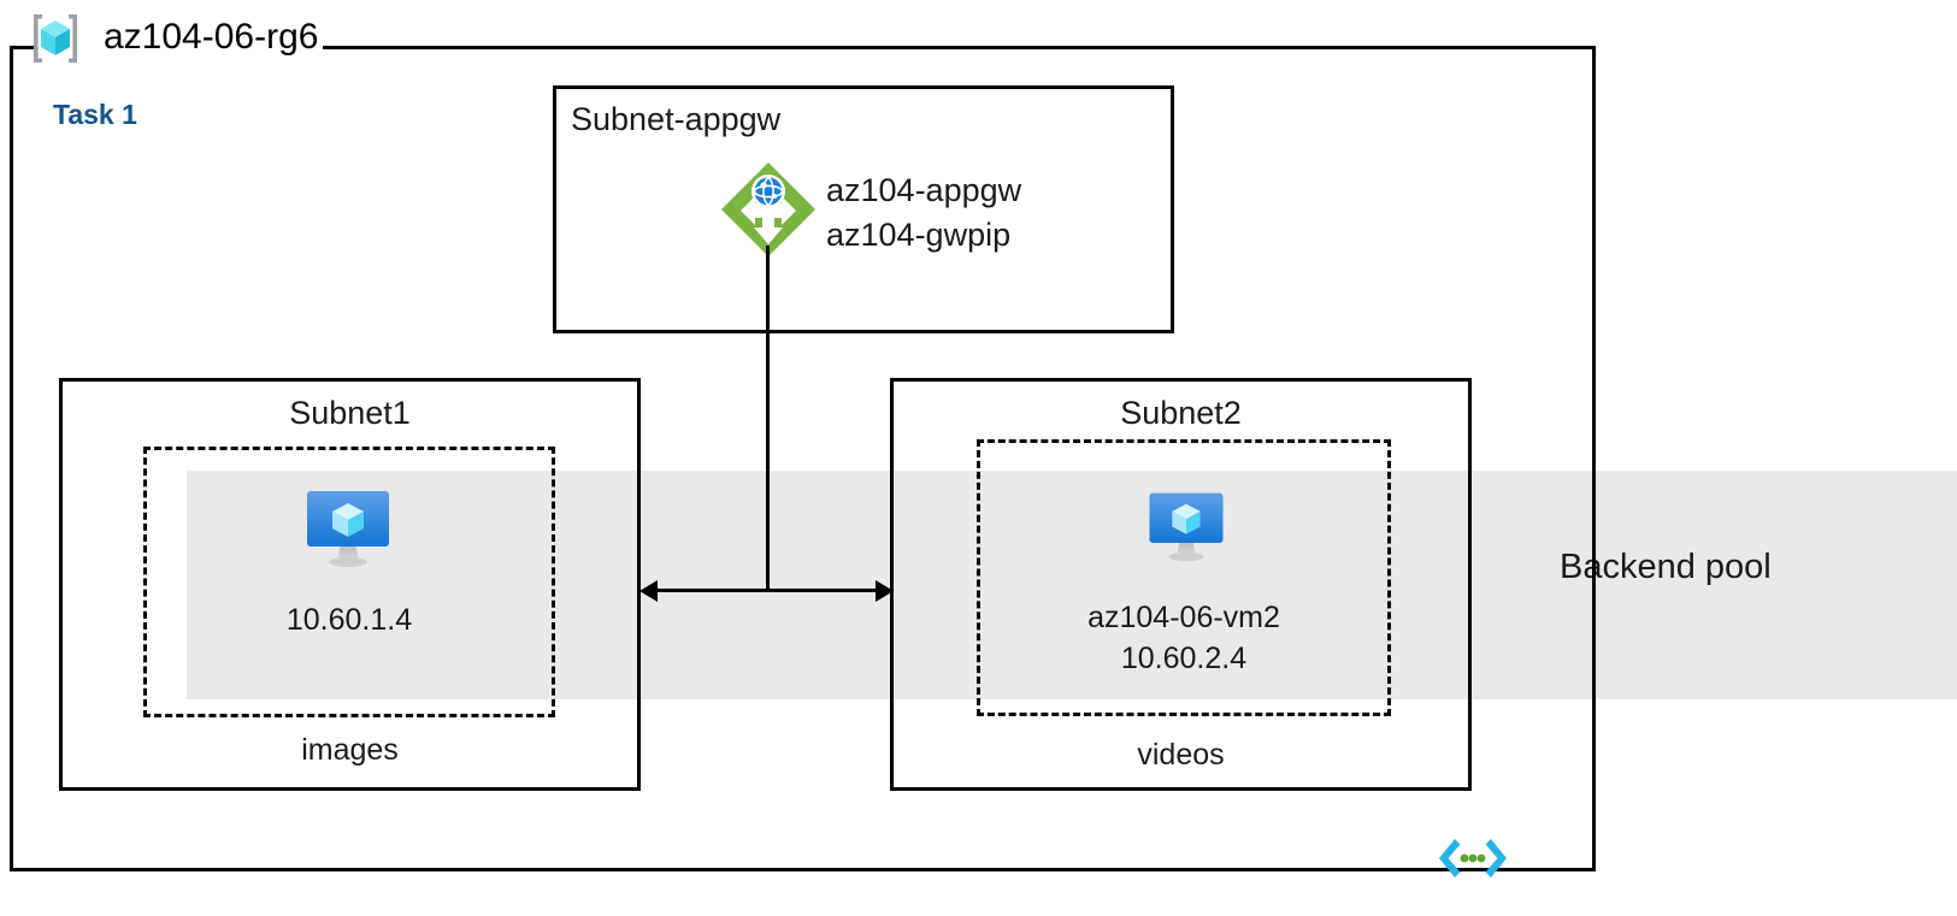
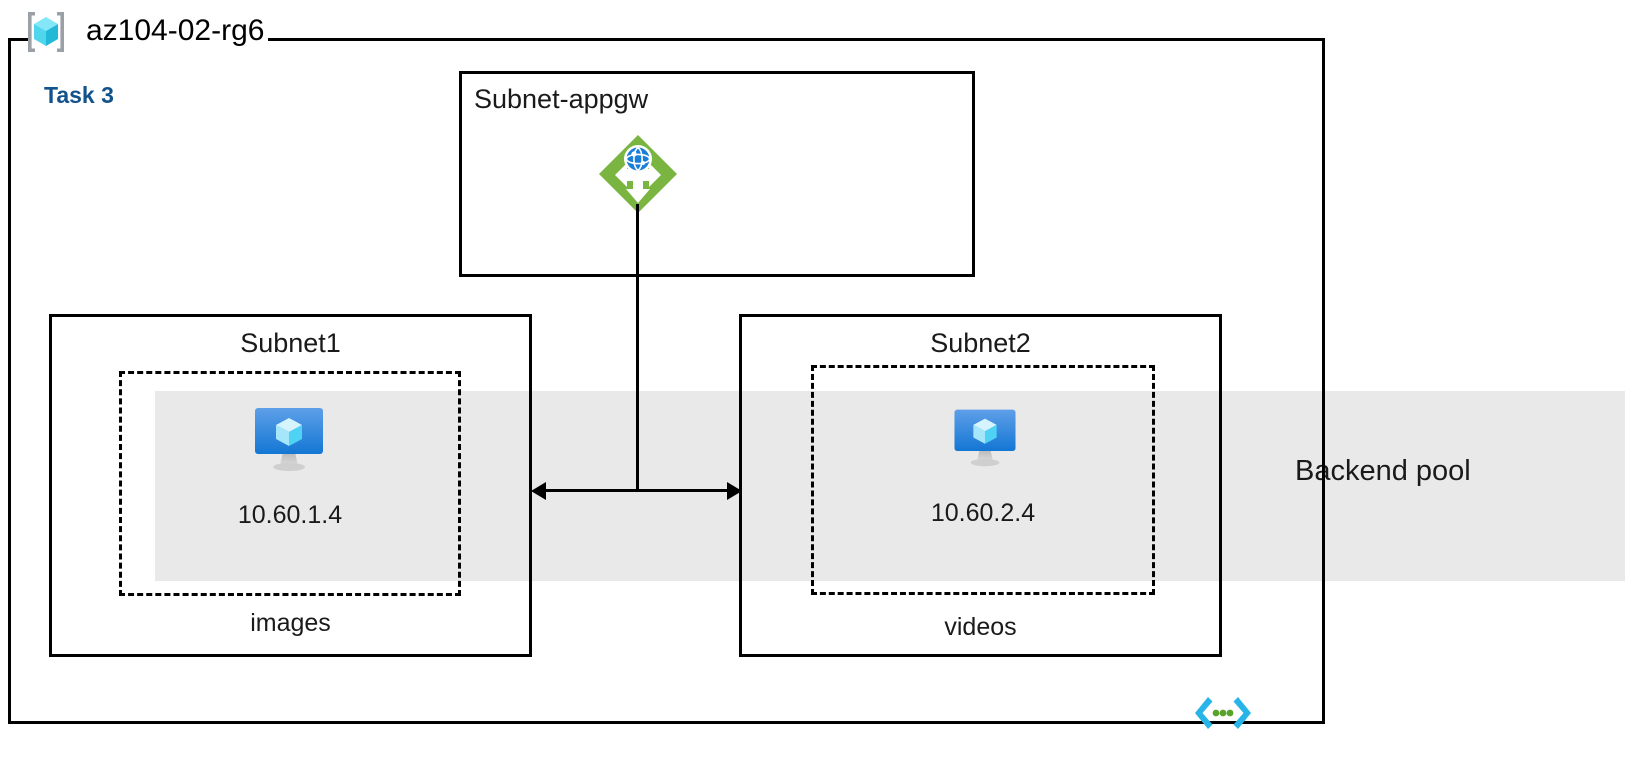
  Bckend pool
- az104-06-rg6
+ az104-02-rg6
- Task 1
+ Task 3
  Subnet-appgw
- az104-appgw
- az104-gwpip
  Subnet1
  10.60.1.4
  images
  Subnet2
- az104-06-vm2
  10.60.2.4
  videos
